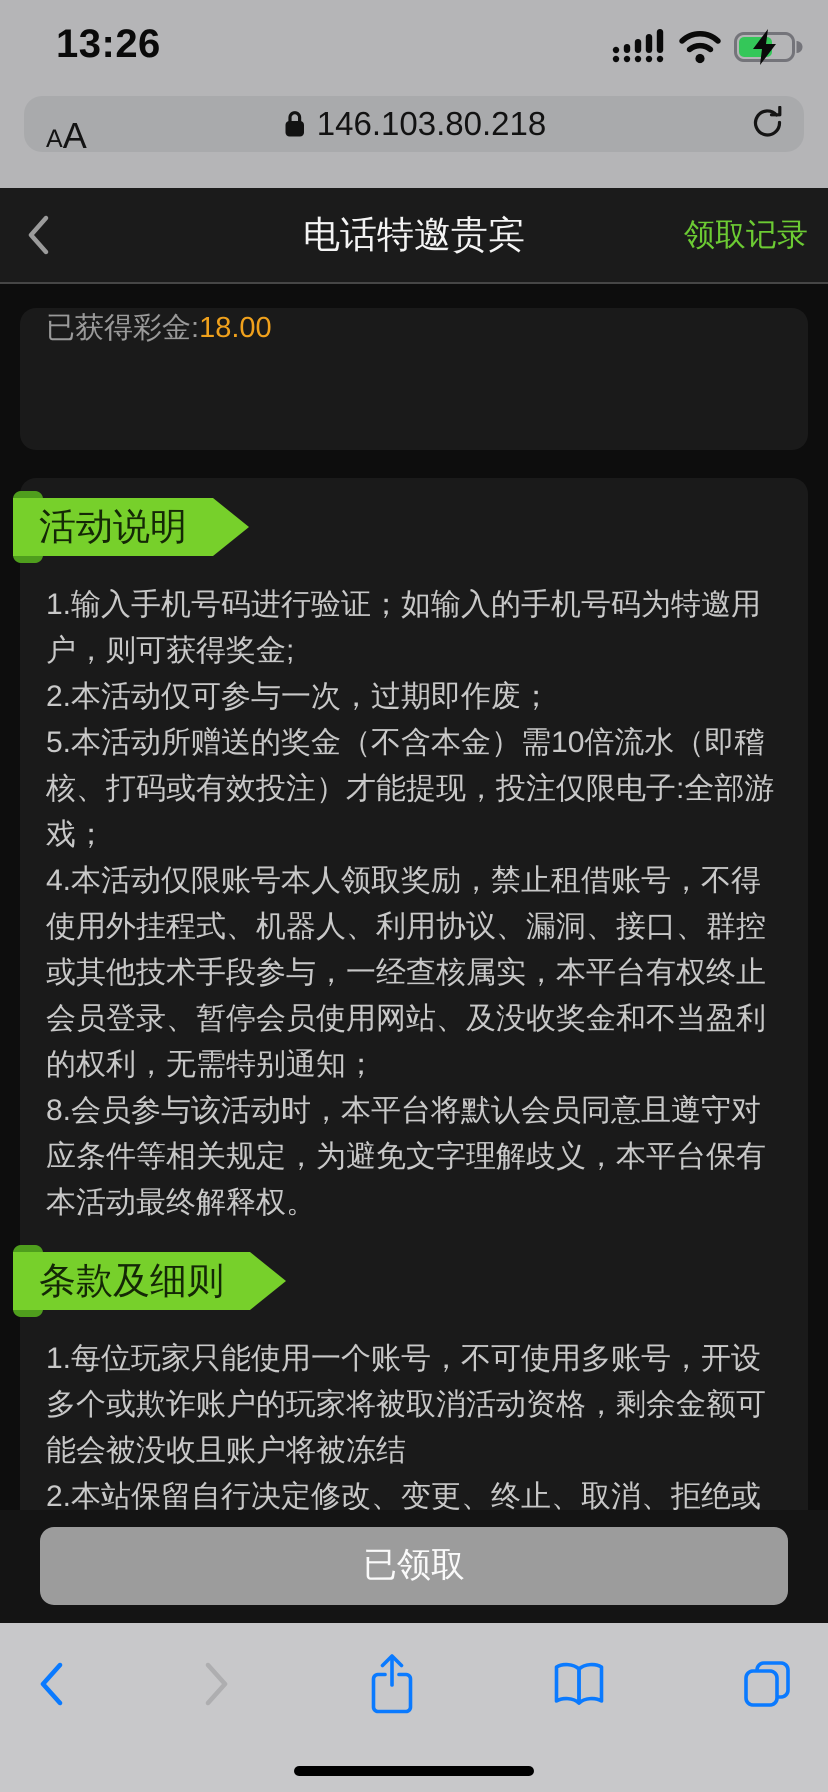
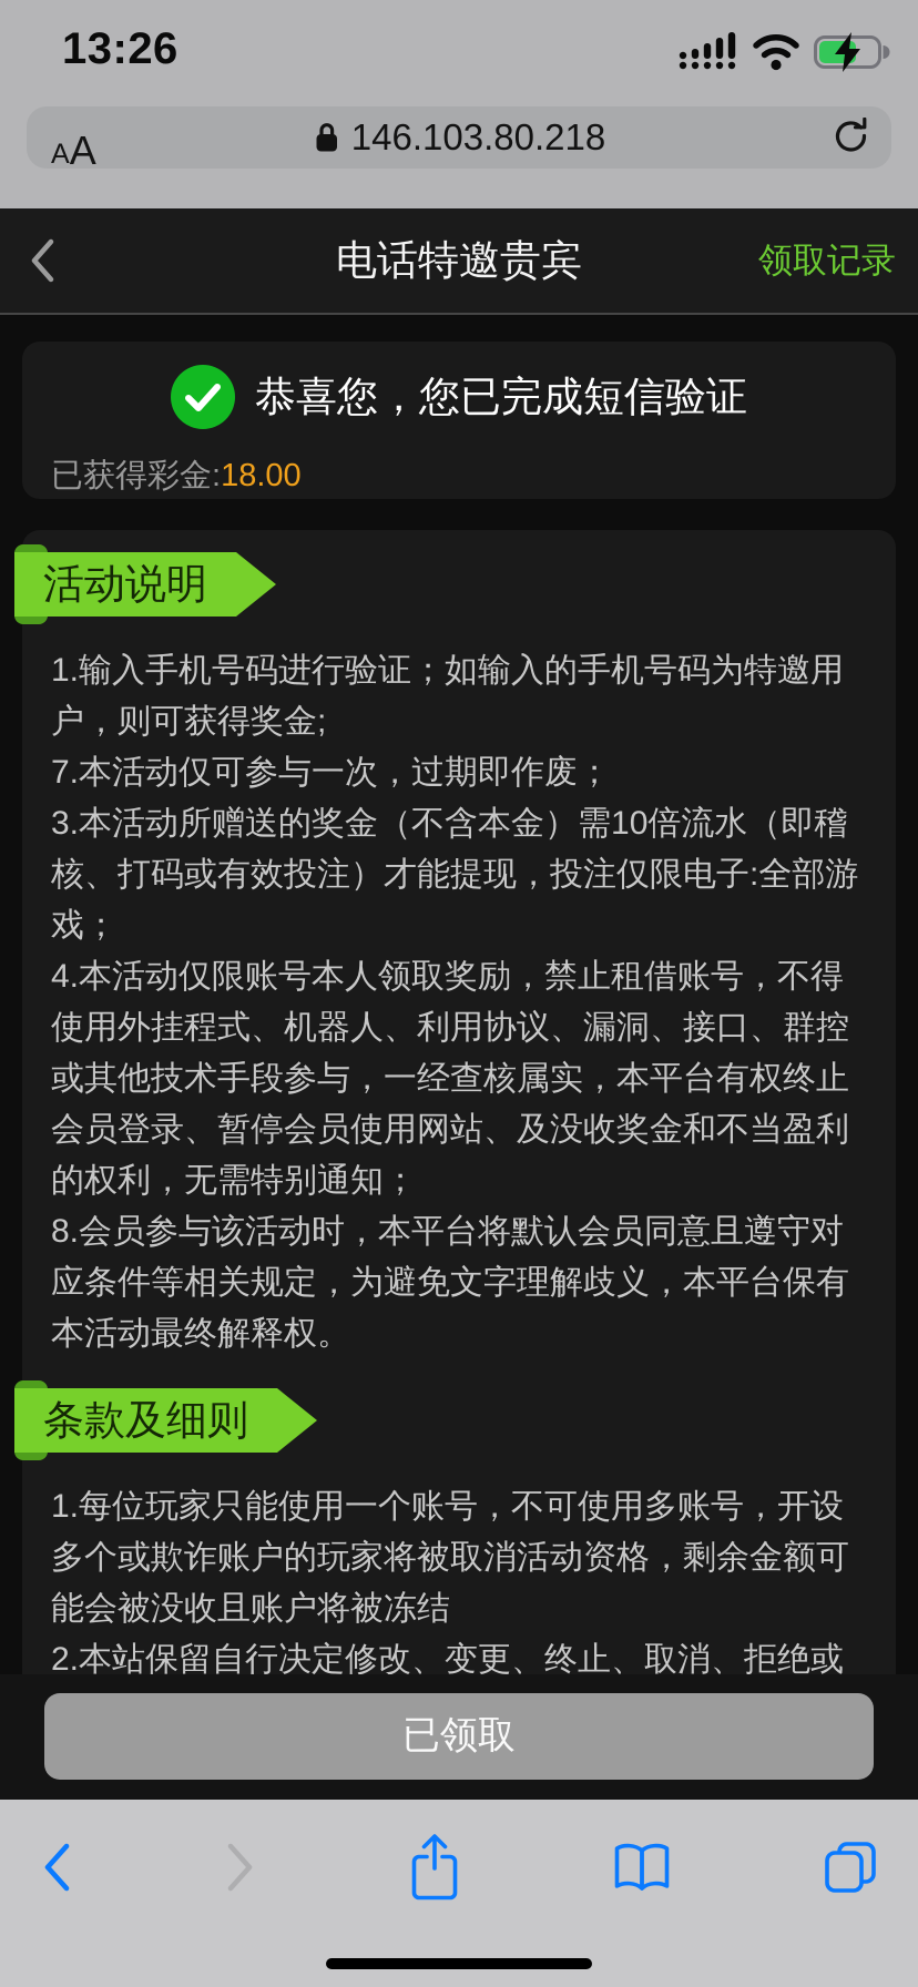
  13:26
  A
  A
  146.103.80.218
  电话特邀贵宾
  领取记录
+ 恭喜您，您已完成短信验证
  已获得彩金:18.00
  活动说明
  1.输入手机号码进行验证；如输入的手机号码为特邀用户，则可获得奖金;
- 2.本活动仅可参与一次，过期即作废；
+ 7.本活动仅可参与一次，过期即作废；
- 5.本活动所赠送的奖金（不含本金）需10倍流水（即稽核、打码或有效投注）才能提现，投注仅限电子:全部游戏；
+ 3.本活动所赠送的奖金（不含本金）需10倍流水（即稽核、打码或有效投注）才能提现，投注仅限电子:全部游戏；
  4.本活动仅限账号本人领取奖励，禁止租借账号，不得使用外挂程式、机器人、利用协议、漏洞、接口、群控或其他技术手段参与，一经查核属实，本平台有权终止会员登录、暂停会员使用网站、及没收奖金和不当盈利的权利，无需特别通知；
  8.会员参与该活动时，本平台将默认会员同意且遵守对应条件等相关规定，为避免文字理解歧义，本平台保有本活动最终解释权。
  条款及细则
  1.每位玩家只能使用一个账号，不可使用多账号，开设多个或欺诈账户的玩家将被取消活动资格，剩余金额可能会被没收且账户将被冻结
  2.本站保留自行决定修改、变更、终止、取消、拒绝或
  已领取
